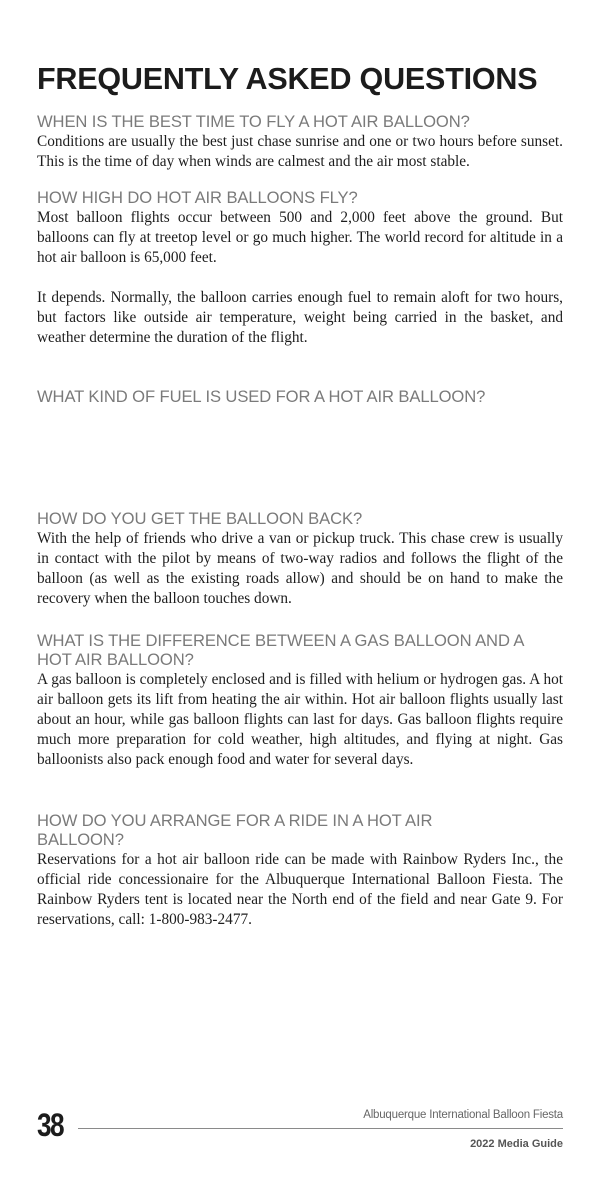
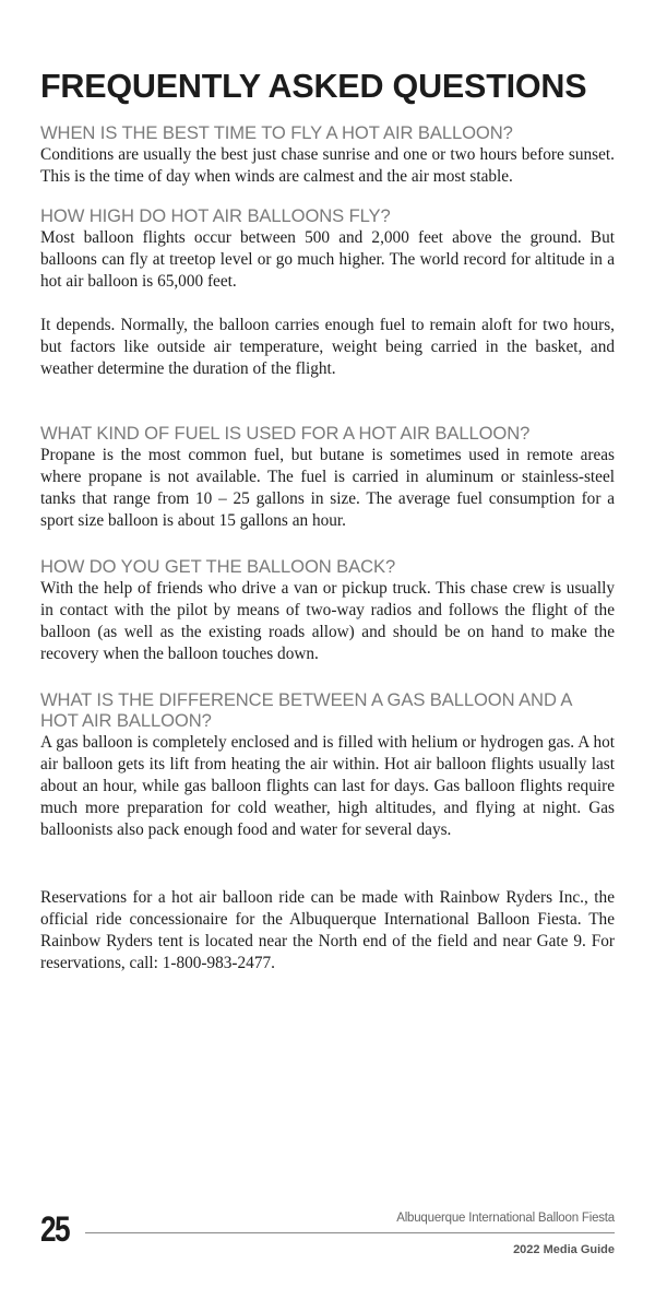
  FREQUENTLY ASKED QUESTIONS
  WHEN IS THE BEST TIME TO FLY A HOT AIR BALLOON?
  Conditions are usually the best just chase sunrise and one or two hours before sunset. This is the time of day when winds are calmest and the air most stable.
  HOW HIGH DO HOT AIR BALLOONS FLY?
  Most balloon flights occur between 500 and 2,000 feet above the ground. But balloons can fly at treetop level or go much higher. The world record for altitude in a hot air balloon is 65,000 feet.
  It depends. Normally, the balloon carries enough fuel to remain aloft for two hours, but factors like outside air temperature, weight being carried in the basket, and weather determine the duration of the flight.
  WHAT KIND OF FUEL IS USED FOR A HOT AIR BALLOON?
+ Propane is the most common fuel, but butane is sometimes used in remote areas where propane is not available. The fuel is carried in aluminum or stainless-steel tanks that range from 10 – 25 gallons in size. The average fuel consumption for a sport size balloon is about 15 gallons an hour.
  HOW DO YOU GET THE BALLOON BACK?
  With the help of friends who drive a van or pickup truck. This chase crew is usually in contact with the pilot by means of two-way radios and follows the flight of the balloon (as well as the existing roads allow) and should be on hand to make the recovery when the balloon touches down.
  WHAT IS THE DIFFERENCE BETWEEN A GAS BALLOON AND A HOT AIR BALLOON?
  A gas balloon is completely enclosed and is filled with helium or hydrogen gas. A hot air balloon gets its lift from heating the air within. Hot air balloon flights usually last about an hour, while gas balloon flights can last for days. Gas balloon flights require much more preparation for cold weather, high altitudes, and flying at night. Gas balloonists also pack enough food and water for several days.
- HOW DO YOU ARRANGE FOR A RIDE IN A HOT AIR BALLOON?
  Reservations for a hot air balloon ride can be made with Rainbow Ryders Inc., the official ride concessionaire for the Albuquerque International Balloon Fiesta. The Rainbow Ryders tent is located near the North end of the field and near Gate 9. For reservations, call: 1-800-983-2477.
- 38
+ 25
  Albuquerque International Balloon Fiesta
  2022 Media Guide
